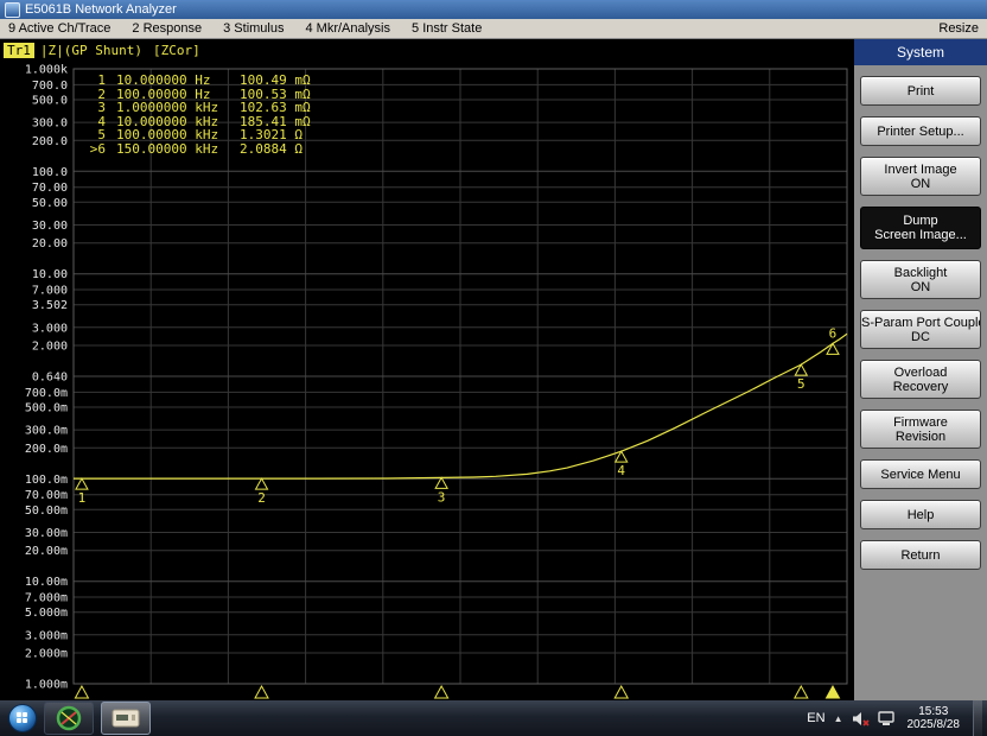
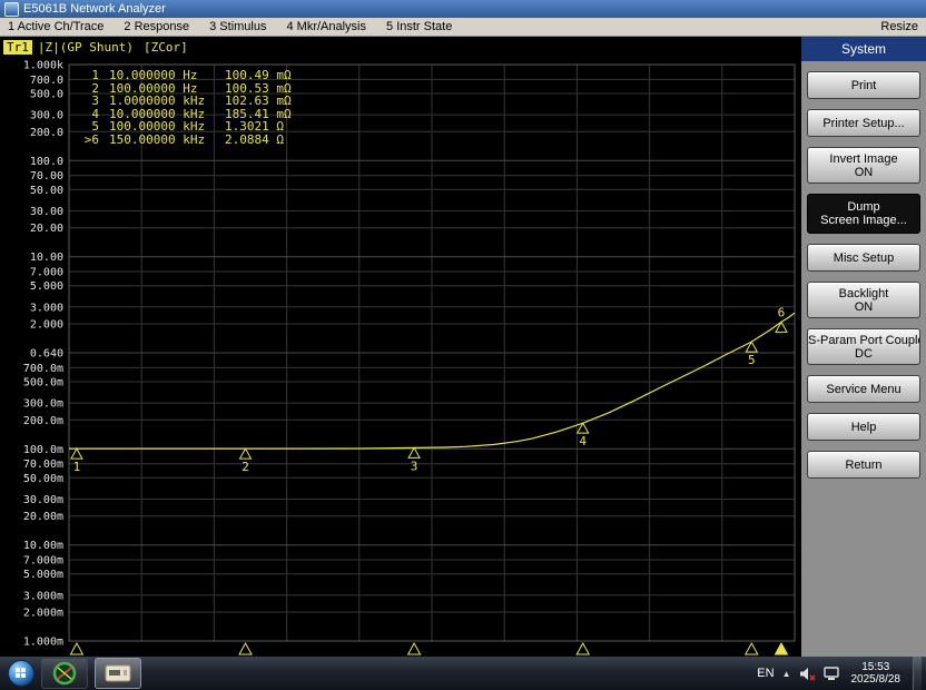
  E5061B Network Analyzer
- 9 Active Ch/Trace
+ 1 Active Ch/Trace
  2 Response
  3 Stimulus
  4 Mkr/Analysis
  5 Instr State
  Resize
  Tr1
  |Z|(GP Shunt)
  [ZCor]
  1.000k
  700.0
  500.0
  300.0
  200.0
  100.0
  70.00
  50.00
  30.00
  20.00
  10.00
  7.000
- 3.502
+ 5.000
  3.000
  2.000
  0.640
  700.0m
  500.0m
  300.0m
  200.0m
  100.0m
  70.00m
  50.00m
  30.00m
  20.00m
  10.00m
  7.000m
  5.000m
  3.000m
  2.000m
  1.000m
  1
  2
  3
  4
  5
  6
  1
  10.000000 Hz
  100.49 mΩ
  2
  100.00000 Hz
  100.53 mΩ
  3
  1.0000000 kHz
  102.63 mΩ
  4
  10.000000 kHz
  185.41 mΩ
  5
  100.00000 kHz
  1.3021 Ω
  >6
  150.00000 kHz
  2.0884 Ω
  System
  Print
  Printer Setup...
  Invert Image
  ON
  Dump
  Screen Image...
+ Misc Setup
  Backlight
  ON
  S-Param Port Coupl
  DC
- Overload
- Recovery
- Firmware
- Revision
  Service Menu
  Help
  Return
  EN
  ▲
  15:53
  2025/8/28
